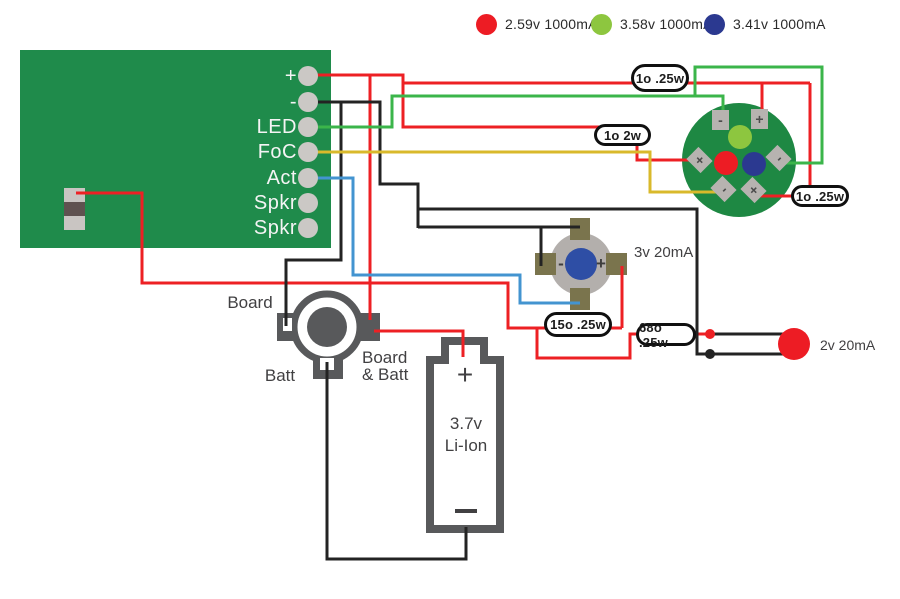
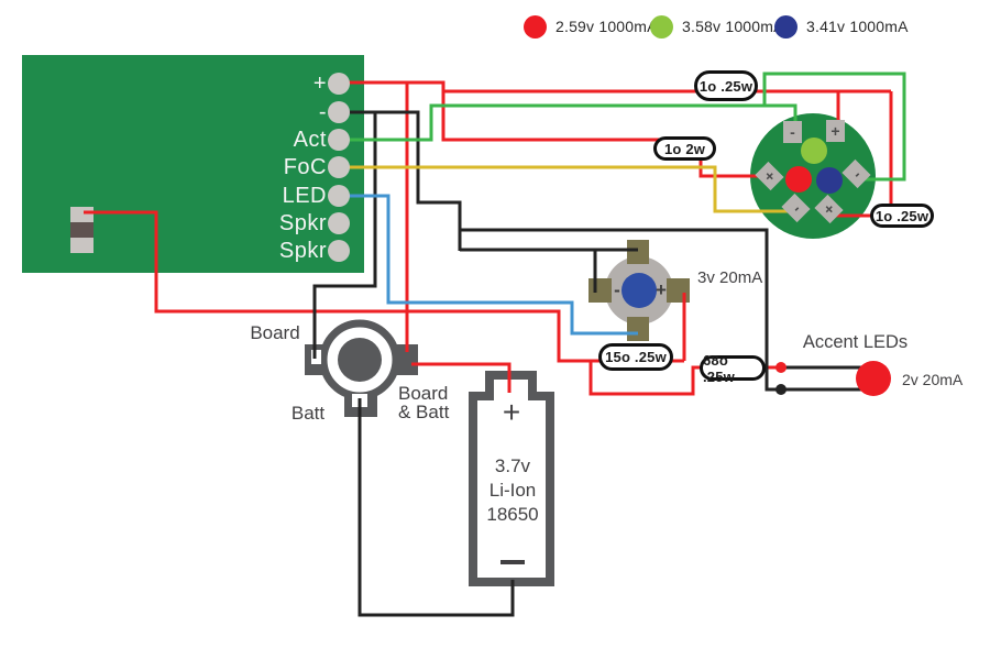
  2.59v 1000m
  3.58v 1000m
  3.41v 1000mA
  +
  -
- LED
+ Act
  FoC
- Act
+ LED
  Spkr
  Spkr
  -
  +
  1o .25w
  1o 2w
  1o .25w
  15o .25w
  68o .25w
  -
  +
  3v 20mA
  Board
  Batt
  Board
  & Batt
  +
  3.7v
  Li-Ion
+ 18650
+ Accent LEDs
  2v 20mA
